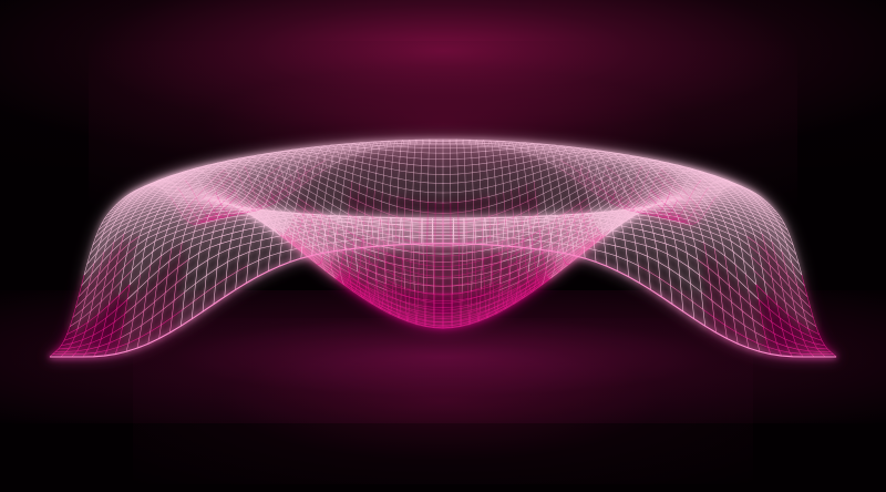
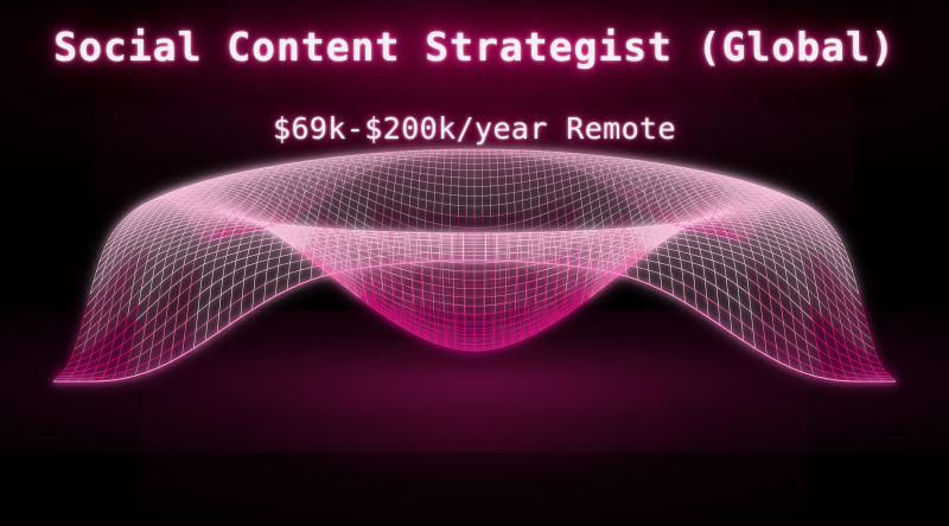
+ Social Content Strategist (Global)
+ $69k-$200k/year Remote
